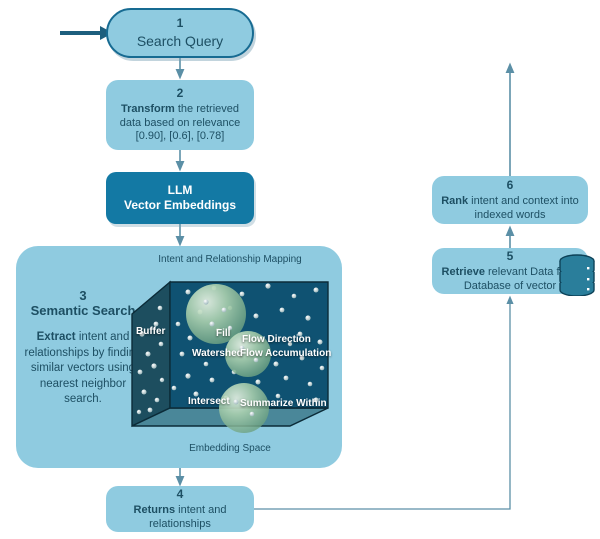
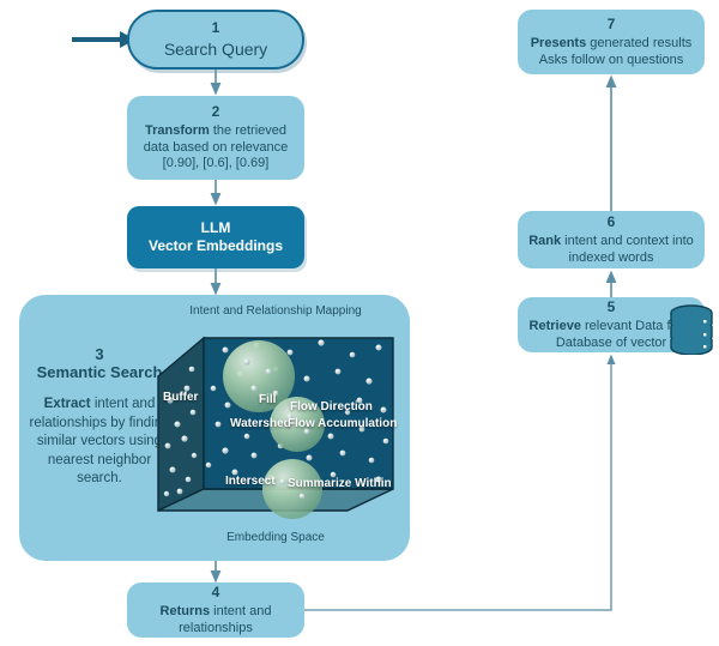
  1
  Search Query
  2
  Transform the retrieved data based on relevance
- [0.90], [0.6], [0.78]
+ [0.90], [0.6], [0.69]
  LLM
  Vector Embeddings
  3
  Semantic Search
  Extract intent and relationships by findi similar vectors usin nearest neighbor search.
  Intent and Relationship Mapping
  Embedding Space
  Buffer
  Fill
  Flow Direction
  Watershed
  Flow Accumulation
  Intersect
  Summarize Within
  4
  Returns intent and relationships
  5
  Retrieve relevant Data f Database of vector
  6
  Rank intent and context into indexed words
+ 7
+ Presents generated results
+ Asks follow on questions
